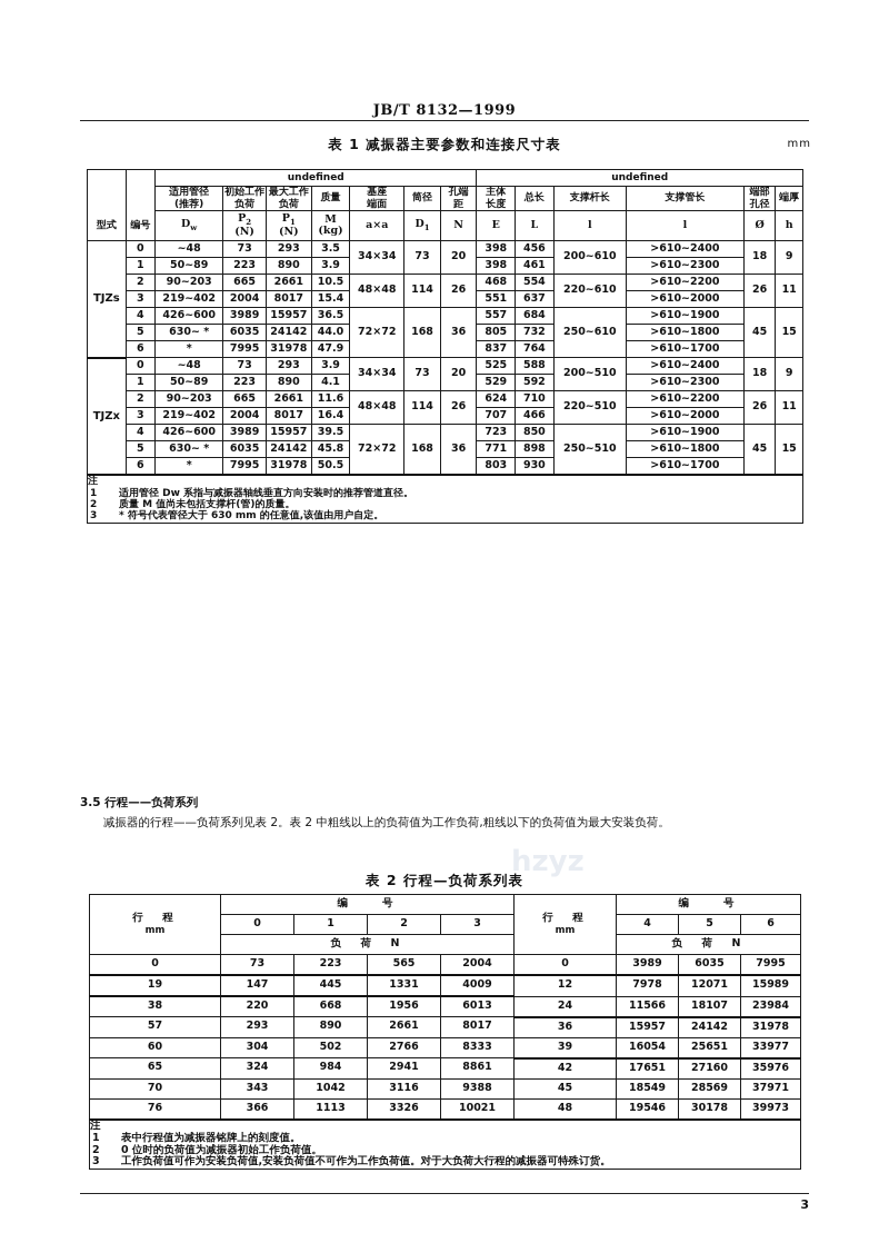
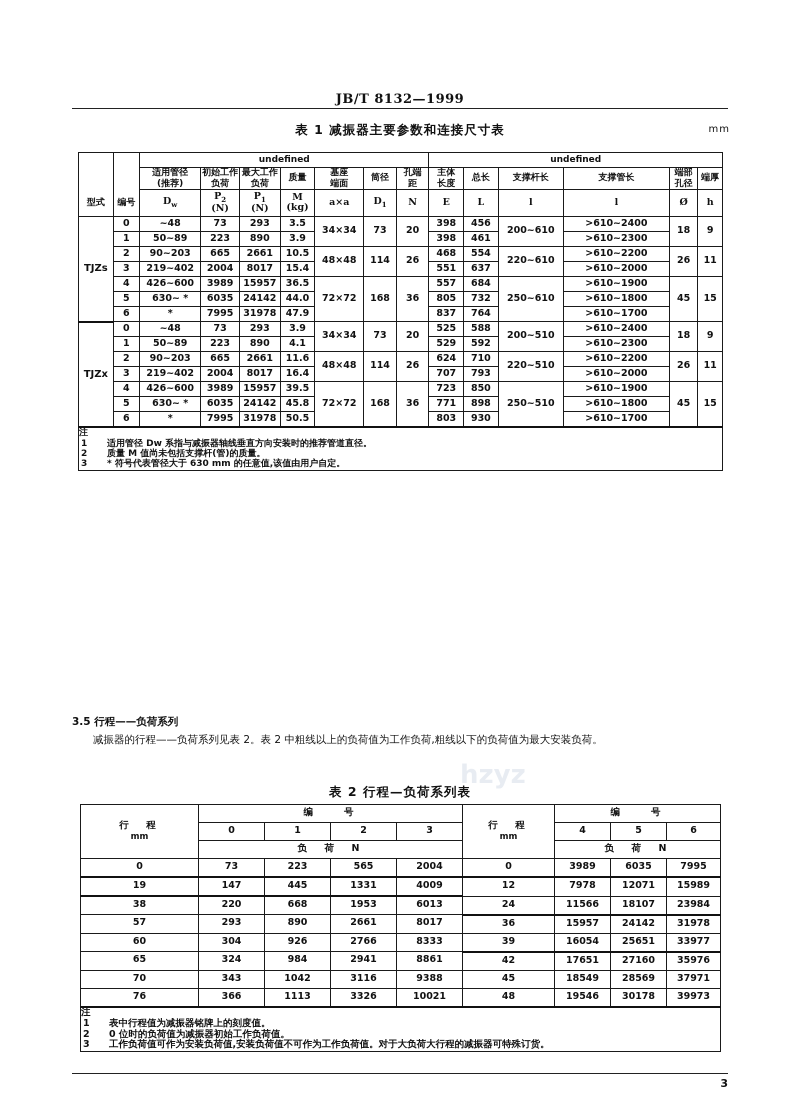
  hzyz
  JB/T 8132—1999
  表 1 减振器主要参数和连接尺寸表
  mm
  		undefined	undefined
  适用管径(推荐)	初始工作负荷	最大工作负荷	质量	基座端面	筒径	孔端距	主体长度	总长	支撑杆长	支撑管长	端部孔径	端厚
  型式	编号	Dw	P2(N)	P1(N)	M(kg)	a×a	D1	N	E	L	l	l	Ø	h
  TJZs	0	~48	73	293	3.5	34×34	73	20	398	456	200~610	>610~2400	18	9
  1	50~89	223	890	3.9	398	461	>610~2300
  2	90~203	665	2661	10.5	48×48	114	26	468	554	220~610	>610~2200	26	11
  3	219~402	2004	8017	15.4	551	637	>610~2000
  4	426~600	3989	15957	36.5	72×72	168	36	557	684	250~610	>610~1900	45	15
  5	630~ *	6035	24142	44.0	805	732	>610~1800
  6	*	7995	31978	47.9	837	764	>610~1700
  TJZx	0	~48	73	293	3.9	34×34	73	20	525	588	200~510	>610~2400	18	9
  1	50~89	223	890	4.1	529	592	>610~2300
  2	90~203	665	2661	11.6	48×48	114	26	624	710	220~510	>610~2200	26	11
- 3	219~402	2004	8017	16.4	707	466	>610~2000
+ 3	219~402	2004	8017	16.4	707	793	>610~2000
  4	426~600	3989	15957	39.5	72×72	168	36	723	850	250~510	>610~1900	45	15
  5	630~ *	6035	24142	45.8	771	898	>610~1800
  6	*	7995	31978	50.5	803	930	>610~1700
  注1 适用管径 Dw 系指与减振器轴线垂直方向安装时的推荐管道直径。2 质量 M 值尚未包括支撑杆(管)的质量。3 * 符号代表管径大于 630 mm 的任意值,该值由用户自定。
  3.5 行程——负荷系列
  减振器的行程——负荷系列见表 2。表 2 中粗线以上的负荷值为工作负荷,粗线以下的负荷值为最大安装负荷。
  表 2 行程—负荷系列表
  行 程mm	编 号	行 程mm	编 号
  0	1	2	3	4	5	6
  负 荷 N	负 荷 N
  0	73	223	565	2004	0	3989	6035	7995
  19	147	445	1331	4009	12	7978	12071	15989
- 38	220	668	1956	6013	24	11566	18107	23984
+ 38	220	668	1953	6013	24	11566	18107	23984
  57	293	890	2661	8017	36	15957	24142	31978
- 60	304	502	2766	8333	39	16054	25651	33977
+ 60	304	926	2766	8333	39	16054	25651	33977
  65	324	984	2941	8861	42	17651	27160	35976
  70	343	1042	3116	9388	45	18549	28569	37971
  76	366	1113	3326	10021	48	19546	30178	39973
  注1 表中行程值为减振器铭牌上的刻度值。2 0 位时的负荷值为减振器初始工作负荷值。3 工作负荷值可作为安装负荷值,安装负荷值不可作为工作负荷值。对于大负荷大行程的减振器可特殊订货。
  3
